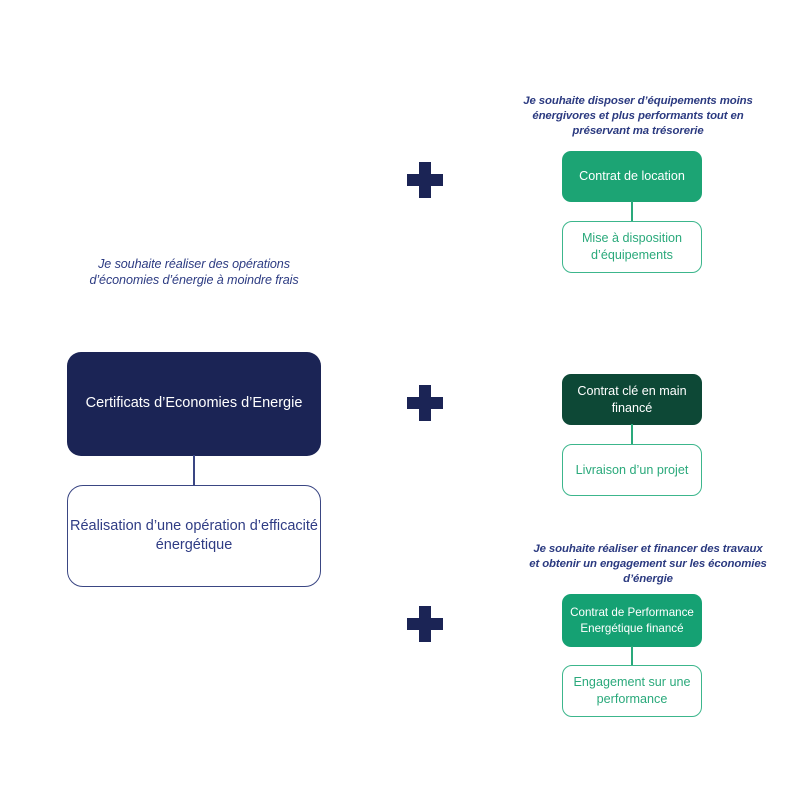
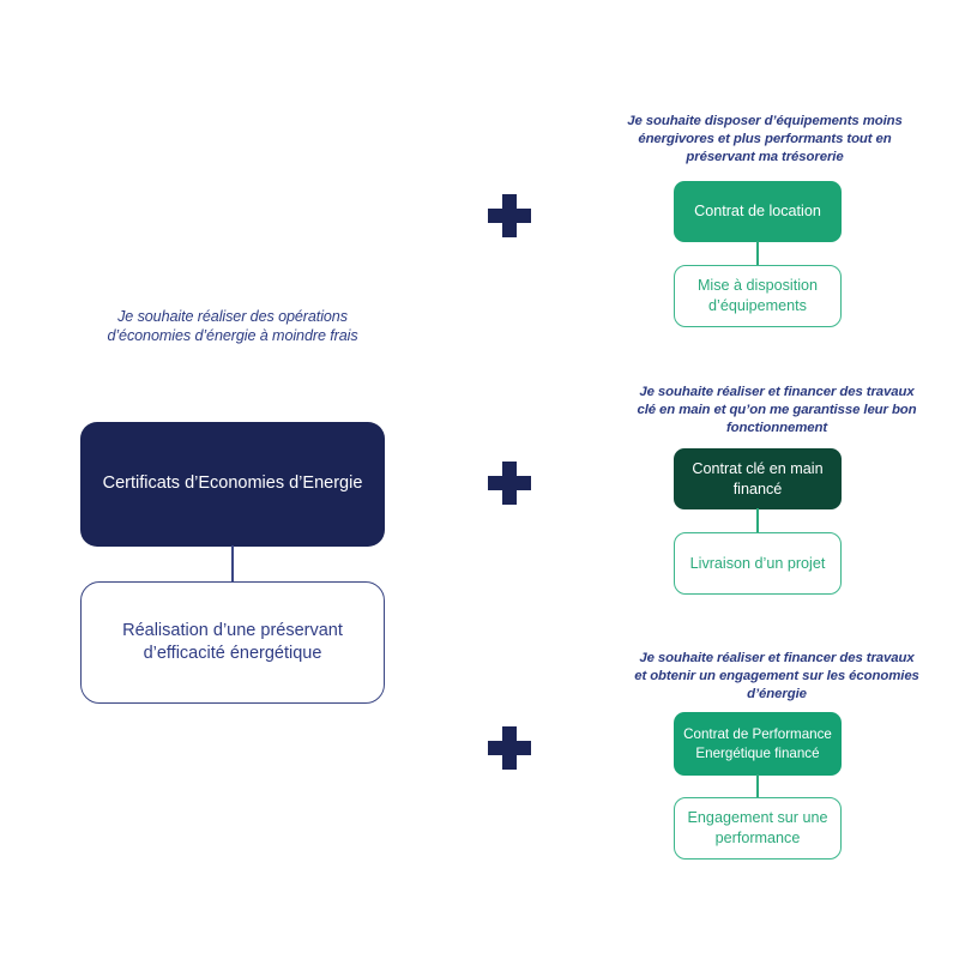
  Je souhaite réaliser des opérations d’économies d’énergie à moindre frais
  Certificats d’Economies d’Energie
- Réalisation d’une opération d’efficacité énergétique
+ Réalisation d’une préservant d’efficacité énergétique
  Je souhaite disposer d’équipements moins énergivores et plus performants tout en préservant ma trésorerie
  Contrat de location
  Mise à disposition d’équipements
+ Je souhaite réaliser et financer des travaux clé en main et qu’on me garantisse leur bon fonctionnement
  Contrat clé en main financé
  Livraison d’un projet
  Je souhaite réaliser et financer des travaux et obtenir un engagement sur les économies d’énergie
  Contrat de Performance Energétique financé
  Engagement sur une performance
